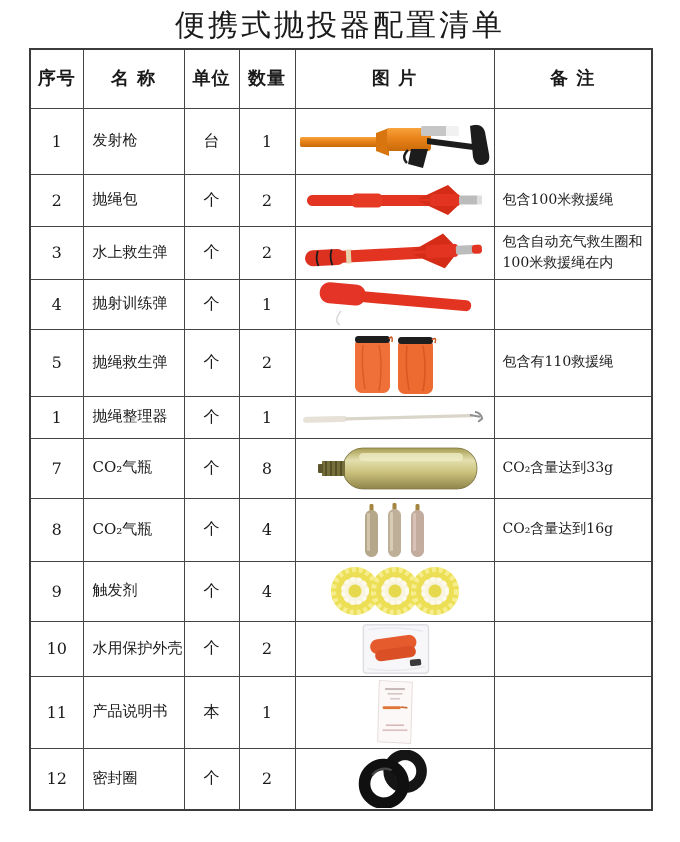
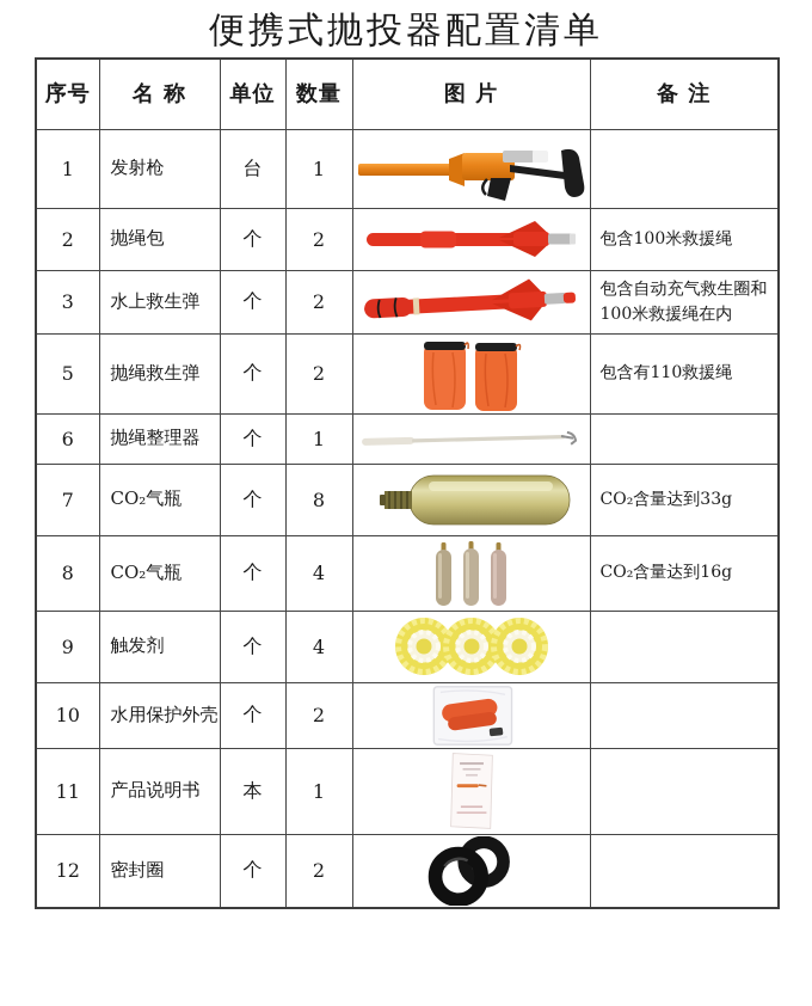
  便携式抛投器配置清单
  序号	名 称	单位	数量	图 片	备 注
  1	发射枪	台	1
  2	抛绳包	个	2		包含100米救援绳
  3	水上救生弹	个	2		包含自动充气救生圈和100米救援绳在内
- 4	抛射训练弹	个	1
  5	抛绳救生弹	个	2		包含有110救援绳
- 1	抛绳整理器	个	1
+ 6	抛绳整理器	个	1
  7	CO₂气瓶	个	8		CO₂含量达到33g
  8	CO₂气瓶	个	4		CO₂含量达到16g
  9	触发剂	个	4
  10	水用保护外壳	个	2
  11	产品说明书	本	1
  12	密封圈	个	2
